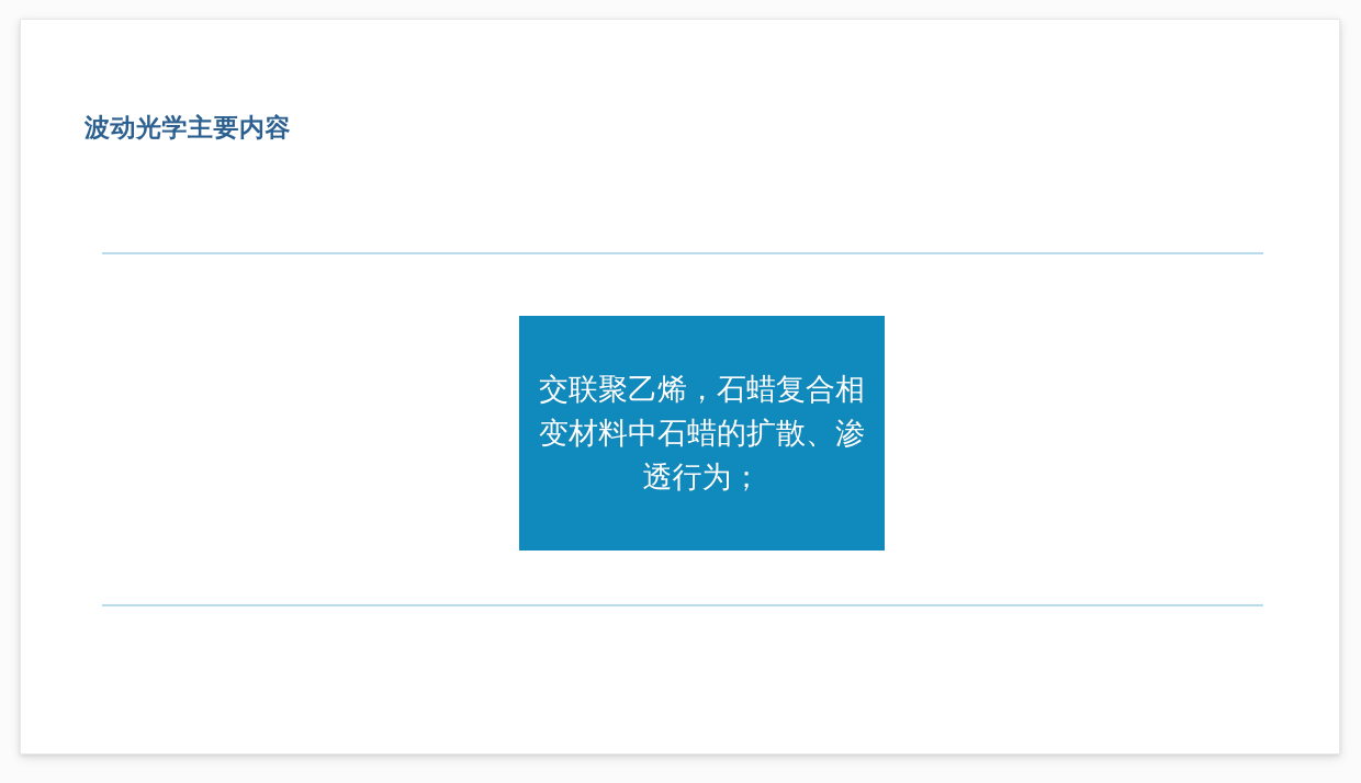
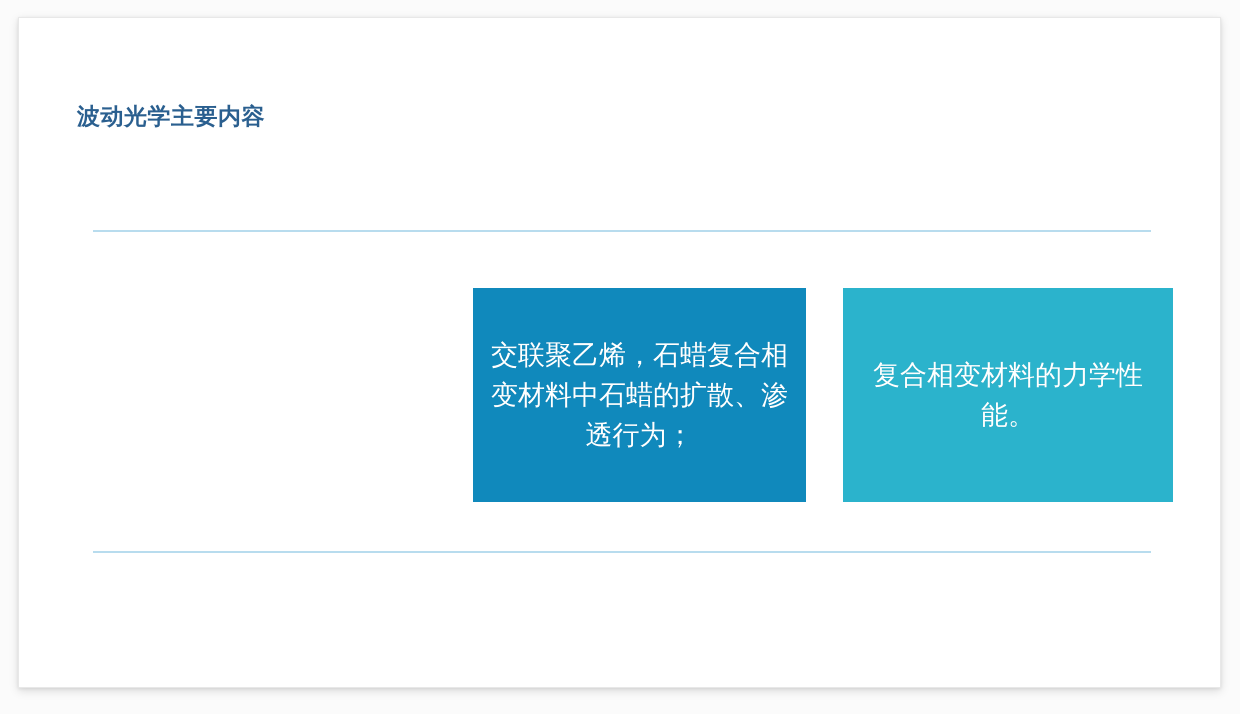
  波动光学主要内容
  交联聚乙烯，石蜡复合相变材料中石蜡的扩散、渗透行为；
+ 复合相变材料的力学性能。
